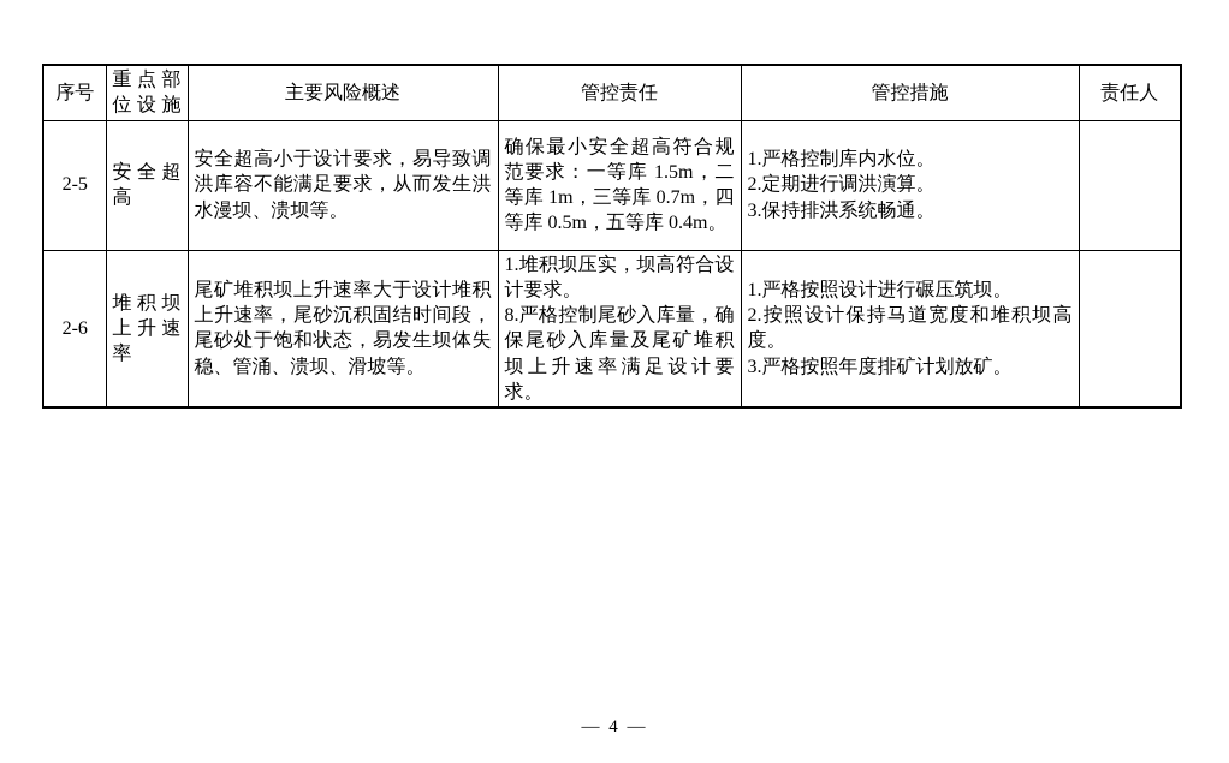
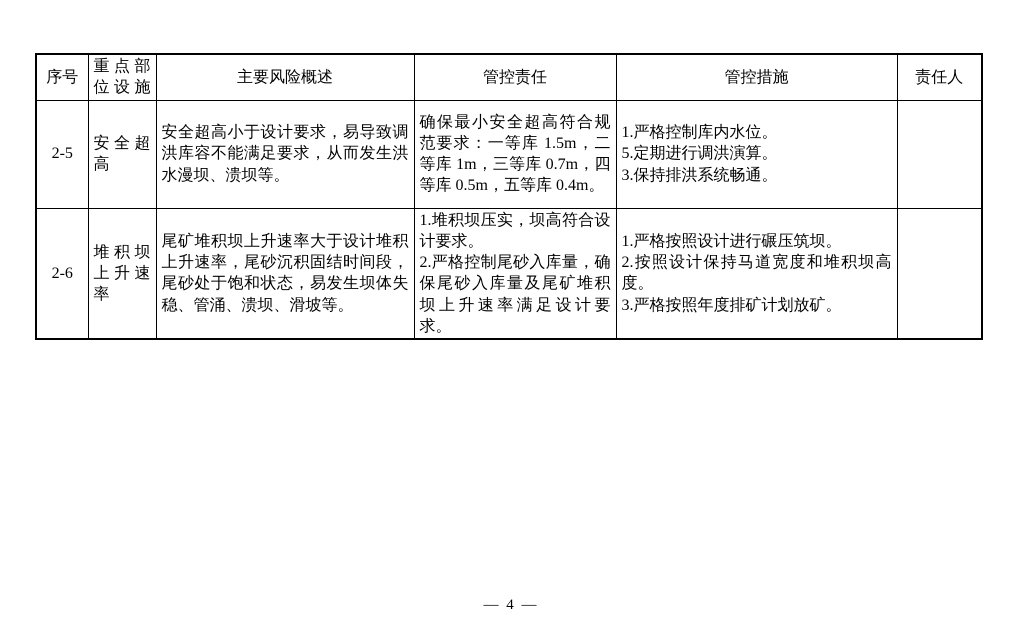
  序号	重点部位设施	主要风险概述	管控责任	管控措施	责任人
- 2-5	安全超高	安全超高小于设计要求，易导致调洪库容不能满足要求，从而发生洪水漫坝、溃坝等。	确保最小安全超高符合规范要求：一等库 1.5m，二等库 1m，三等库 0.7m，四等库 0.5m，五等库 0.4m。	1.严格控制库内水位。 2.定期进行调洪演算。 3.保持排洪系统畅通。
+ 2-5	安全超高	安全超高小于设计要求，易导致调洪库容不能满足要求，从而发生洪水漫坝、溃坝等。	确保最小安全超高符合规范要求：一等库 1.5m，二等库 1m，三等库 0.7m，四等库 0.5m，五等库 0.4m。	1.严格控制库内水位。 5.定期进行调洪演算。 3.保持排洪系统畅通。
- 2-6	堆积坝上升速率	尾矿堆积坝上升速率大于设计堆积上升速率，尾砂沉积固结时间段，尾砂处于饱和状态，易发生坝体失稳、管涌、溃坝、滑坡等。	1.堆积坝压实，坝高符合设计要求。 8.严格控制尾砂入库量，确保尾砂入库量及尾矿堆积坝上升速率满足设计要求。	1.严格按照设计进行碾压筑坝。 2.按照设计保持马道宽度和堆积坝高度。 3.严格按照年度排矿计划放矿。
+ 2-6	堆积坝上升速率	尾矿堆积坝上升速率大于设计堆积上升速率，尾砂沉积固结时间段，尾砂处于饱和状态，易发生坝体失稳、管涌、溃坝、滑坡等。	1.堆积坝压实，坝高符合设计要求。 2.严格控制尾砂入库量，确保尾砂入库量及尾矿堆积坝上升速率满足设计要求。	1.严格按照设计进行碾压筑坝。 2.按照设计保持马道宽度和堆积坝高度。 3.严格按照年度排矿计划放矿。
  — 4 —
